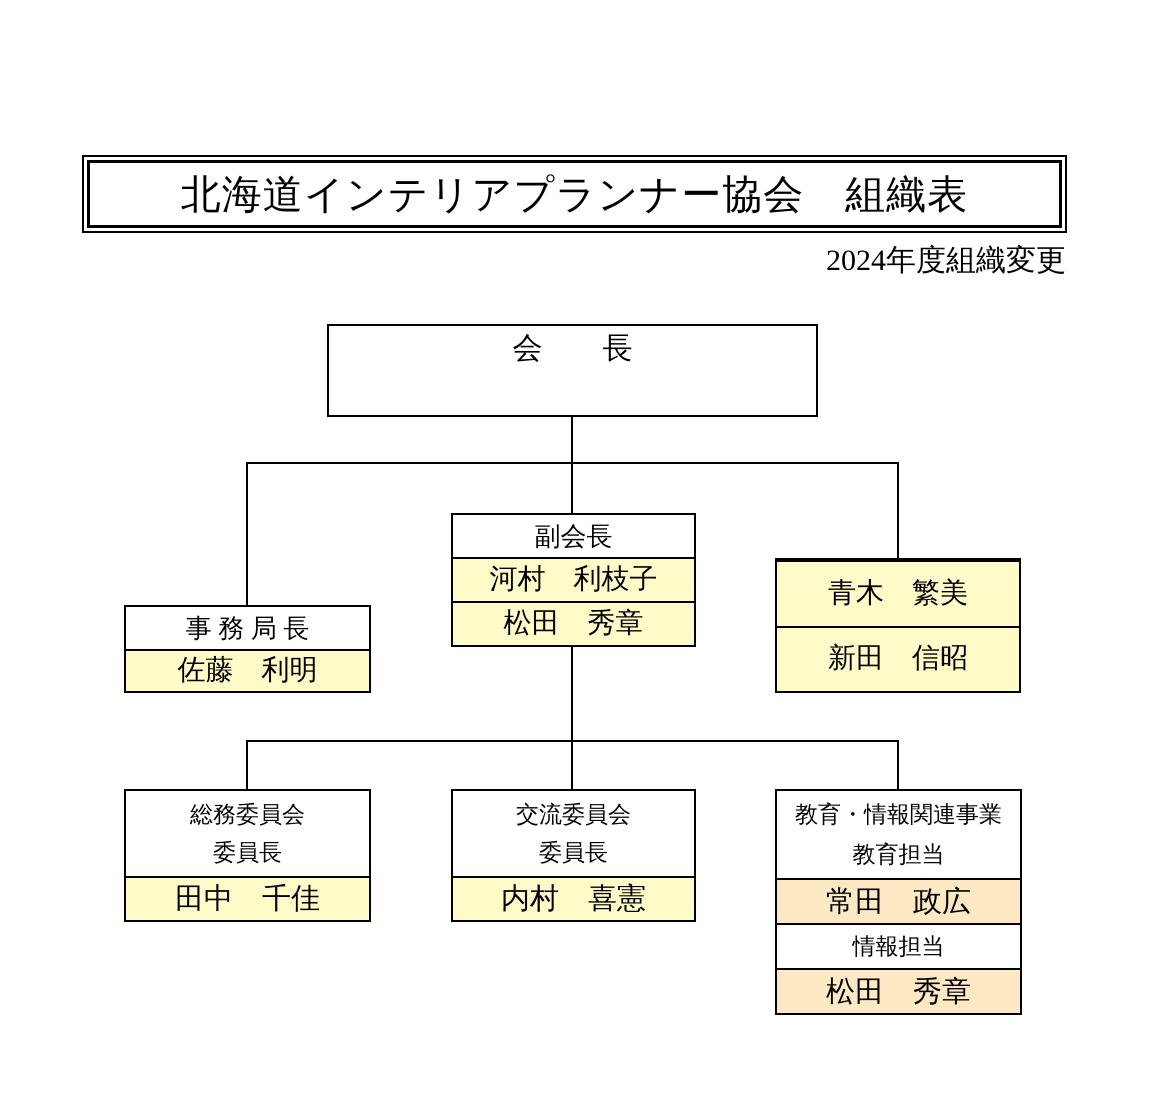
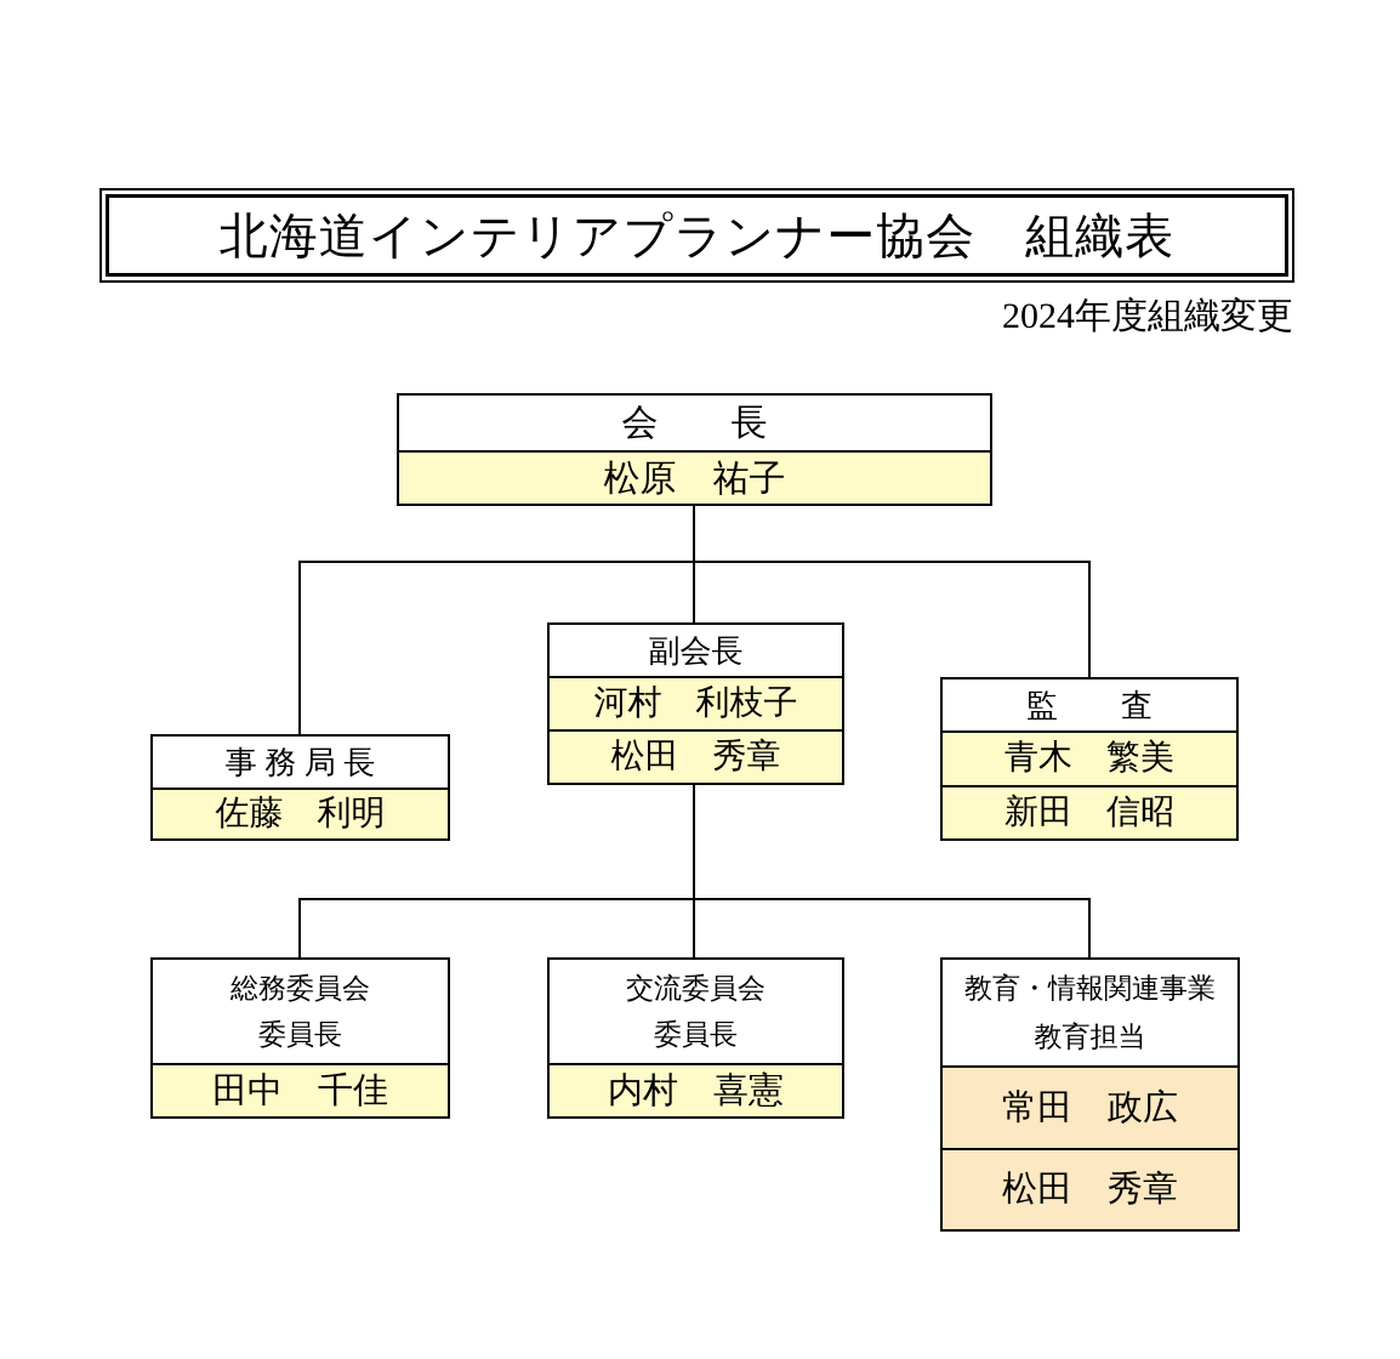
  北海道インテリアプランナー協会 組織表
  2024年度組織変更
  会 長
+ 松原 祐子
  副会長
  河村 利枝子
  松田 秀章
  事 務 局 長
  佐藤 利明
+ 監 査
  青木 繁美
  新田 信昭
  総務委員会
  委員長
  田中 千佳
  交流委員会
  委員長
  内村 喜憲
  教育・情報関連事業
  教育担当
  常田 政広
- 情報担当
  松田 秀章
